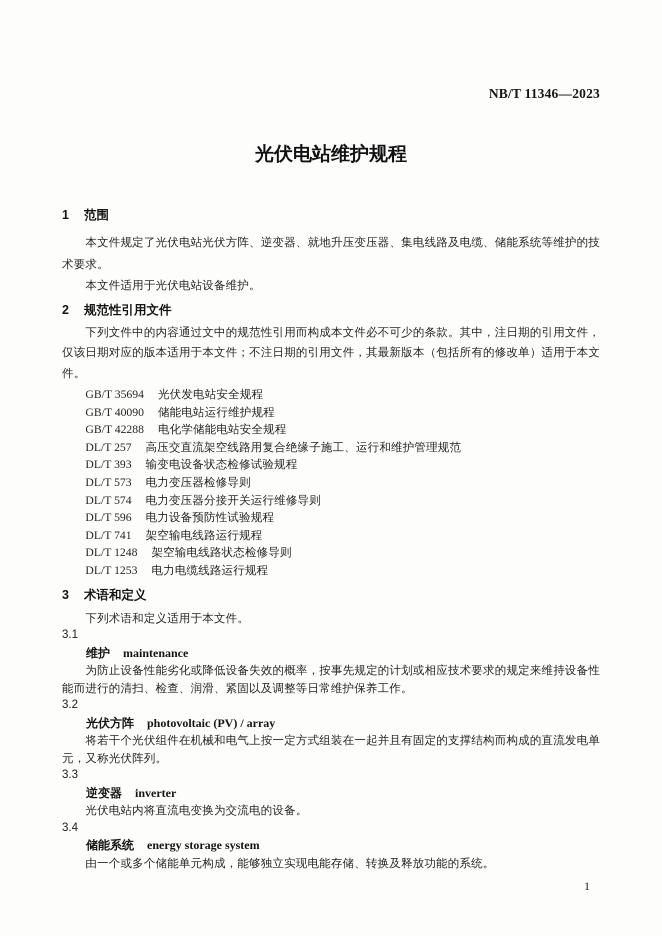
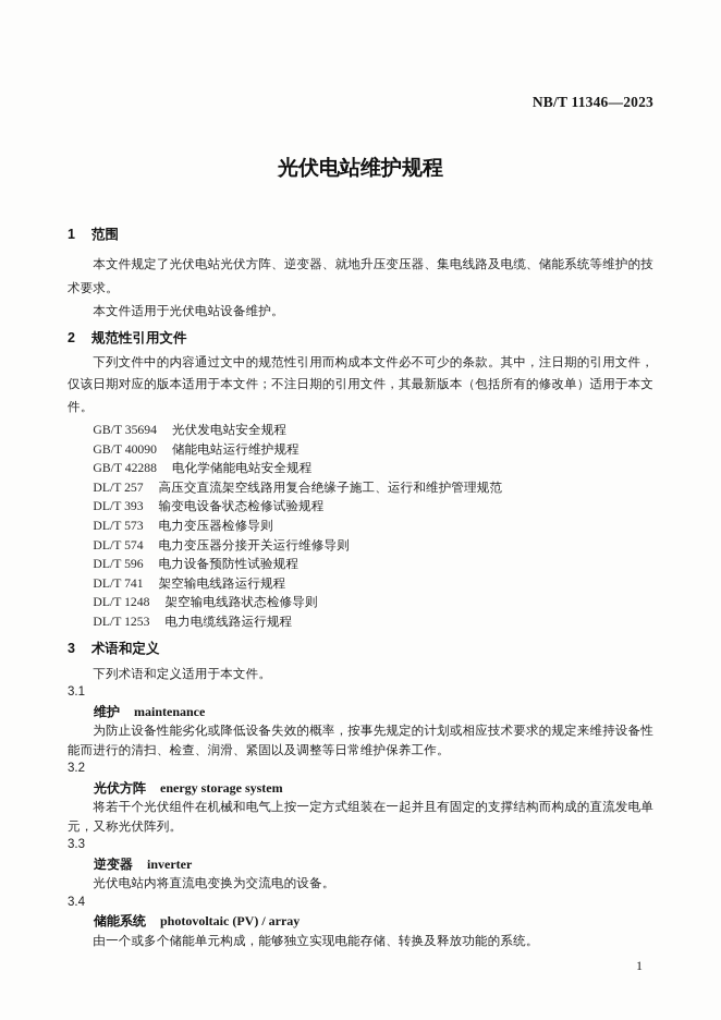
  NB/T 11346—2023
  光伏电站维护规程
  1 范围
  本文件规定了光伏电站光伏方阵、逆变器、就地升压变压器、集电线路及电缆、储能系统等维护的技术要求。
  本文件适用于光伏电站设备维护。
  2 规范性引用文件
  下列文件中的内容通过文中的规范性引用而构成本文件必不可少的条款。其中，注日期的引用文件，仅该日期对应的版本适用于本文件；不注日期的引用文件，其最新版本（包括所有的修改单）适用于本文件。
  GB/T 35694 光伏发电站安全规程
  GB/T 40090 储能电站运行维护规程
  GB/T 42288 电化学储能电站安全规程
  DL/T 257 高压交直流架空线路用复合绝缘子施工、运行和维护管理规范
  DL/T 393 输变电设备状态检修试验规程
  DL/T 573 电力变压器检修导则
  DL/T 574 电力变压器分接开关运行维修导则
  DL/T 596 电力设备预防性试验规程
  DL/T 741 架空输电线路运行规程
  DL/T 1248 架空输电线路状态检修导则
  DL/T 1253 电力电缆线路运行规程
  3 术语和定义
  下列术语和定义适用于本文件。
  3.1
  维护 maintenance
  为防止设备性能劣化或降低设备失效的概率，按事先规定的计划或相应技术要求的规定来维持设备性能而进行的清扫、检查、润滑、紧固以及调整等日常维护保养工作。
  3.2
- 光伏方阵 photovoltaic (PV) / array
+ 光伏方阵 energy storage system
  将若干个光伏组件在机械和电气上按一定方式组装在一起并且有固定的支撑结构而构成的直流发电单元，又称光伏阵列。
  3.3
  逆变器 inverter
  光伏电站内将直流电变换为交流电的设备。
  3.4
- 储能系统 energy storage system
+ 储能系统 photovoltaic (PV) / array
  由一个或多个储能单元构成，能够独立实现电能存储、转换及释放功能的系统。
  1
